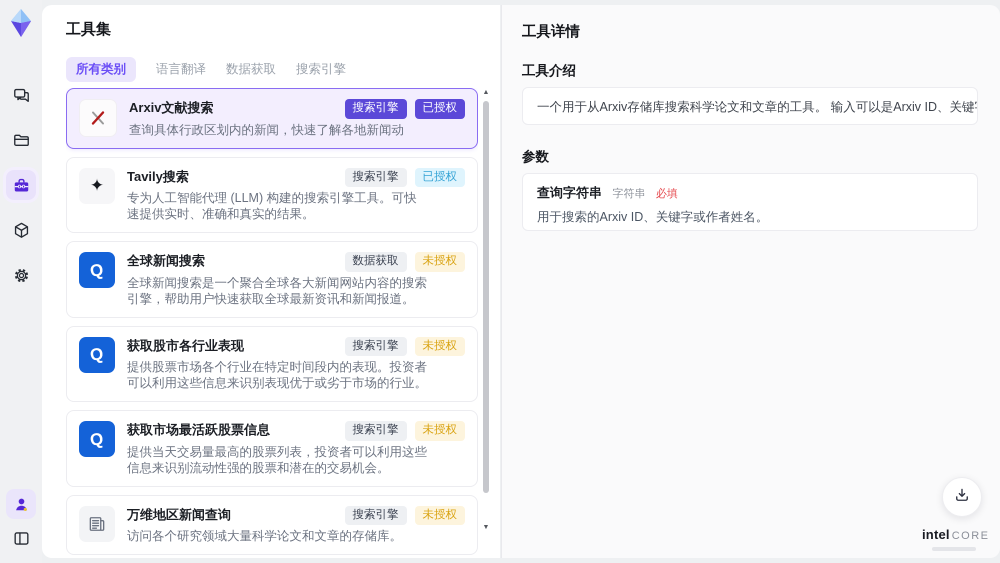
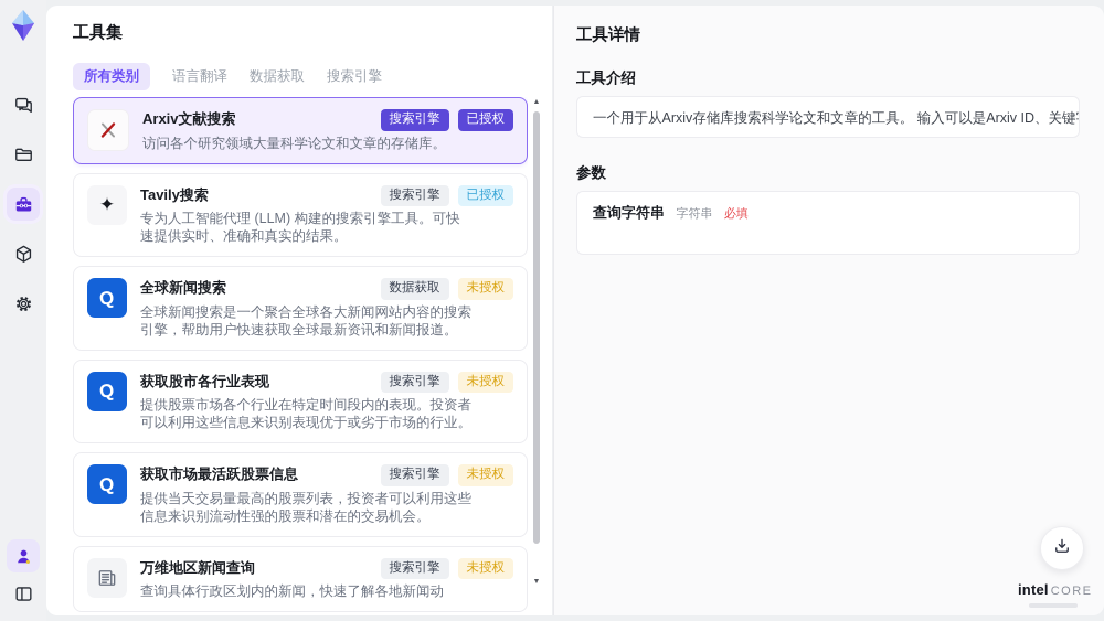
  工具集
  所有类别
  语言翻译
  数据获取
  搜索引擎
  Arxiv文献搜索
  搜索引擎
  已授权
- 查询具体行政区划内的新闻，快速了解各地新闻动
+ 访问各个研究领域大量科学论文和文章的存储库。
  ✦
  Tavily搜索
  搜索引擎
  已授权
  专为人工智能代理 (LLM) 构建的搜索引擎工具。可快速提供实时、准确和真实的结果。
  全球新闻搜索
  数据获取
  未授权
  全球新闻搜索是一个聚合全球各大新闻网站内容的搜索引擎，帮助用户快速获取全球最新资讯和新闻报道。
  获取股市各行业表现
  搜索引擎
  未授权
  提供股票市场各个行业在特定时间段内的表现。投资者可以利用这些信息来识别表现优于或劣于市场的行业。
  获取市场最活跃股票信息
  搜索引擎
  未授权
  提供当天交易量最高的股票列表，投资者可以利用这些信息来识别流动性强的股票和潜在的交易机会。
  万维地区新闻查询
  搜索引擎
  未授权
- 访问各个研究领域大量科学论文和文章的存储库。
+ 查询具体行政区划内的新闻，快速了解各地新闻动
  工具详情
  工具介绍
  一个用于从Arxiv存储库搜索科学论文和文章的工具。 输入可以是Arxiv ID、关键
  参数
  查询字符串 字符串 必填
- 用于搜索的Arxiv ID、关键字或作者姓名。
  intel CORE
